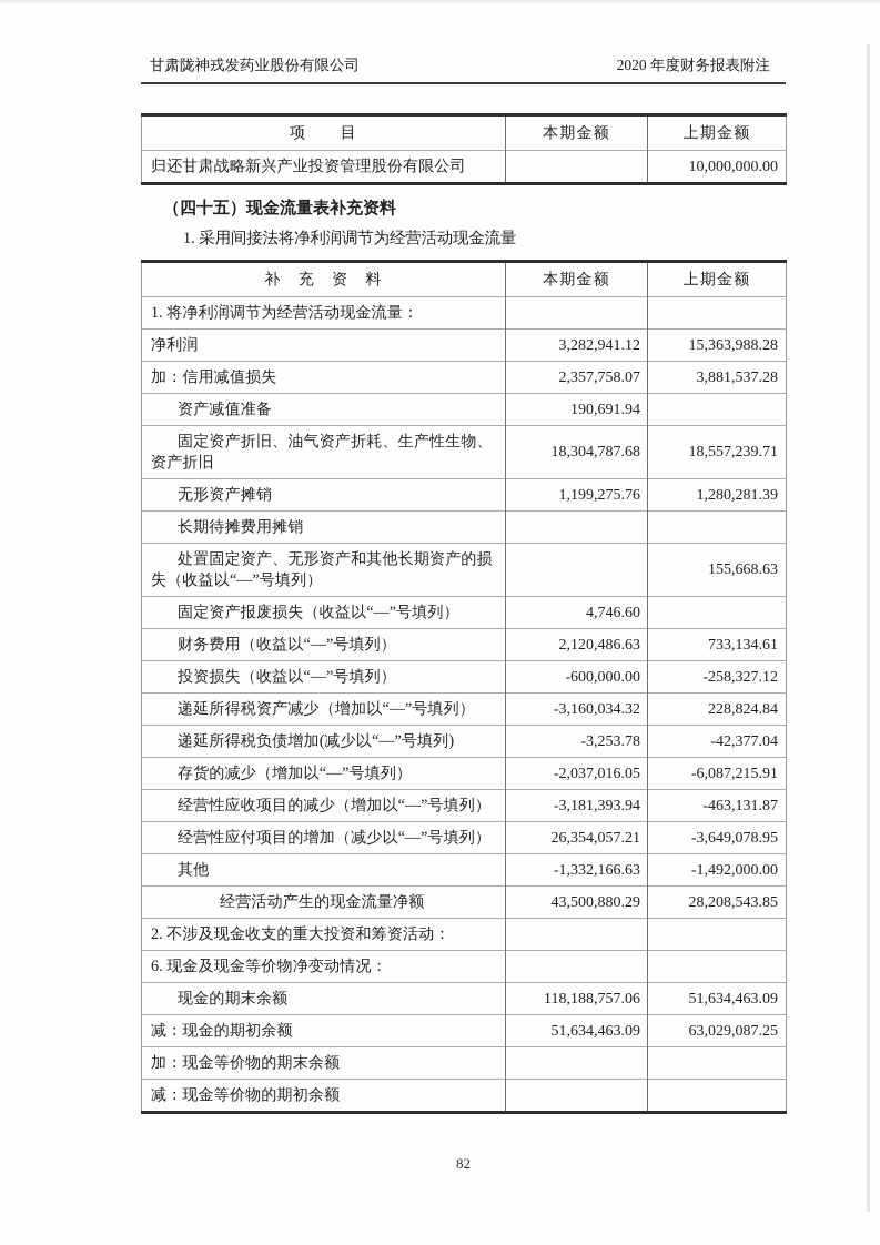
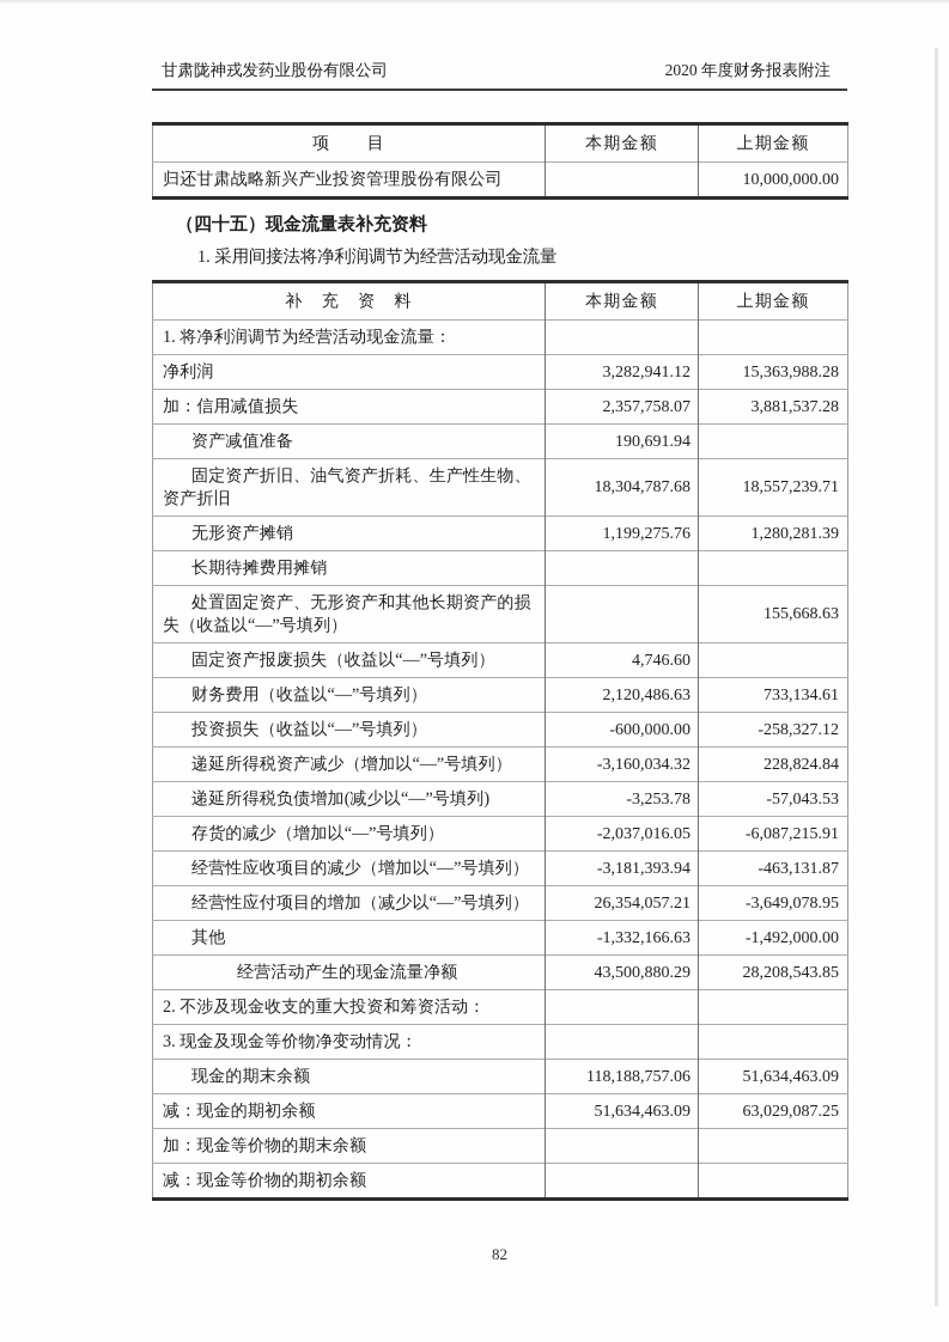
  甘肃陇神戎发药业股份有限公司
  2020 年度财务报表附注
  项 目	本期金额	上期金额
  归还甘肃战略新兴产业投资管理股份有限公司		10,000,000.00
  （四十五）现金流量表补充资料
  1. 采用间接法将净利润调节为经营活动现金流量
  补 充 资 料	本期金额	上期金额
  1. 将净利润调节为经营活动现金流量：
  净利润	3,282,941.12	15,363,988.28
  加：信用减值损失	2,357,758.07	3,881,537.28
  资产减值准备	190,691.94
  固定资产折旧、油气资产折耗、生产性生物、资产折旧	18,304,787.68	18,557,239.71
  无形资产摊销	1,199,275.76	1,280,281.39
  长期待摊费用摊销
  处置固定资产、无形资产和其他长期资产的损失（收益以“—”号填列）		155,668.63
  固定资产报废损失（收益以“—”号填列）	4,746.60
  财务费用（收益以“—”号填列）	2,120,486.63	733,134.61
  投资损失（收益以“—”号填列）	-600,000.00	-258,327.12
  递延所得税资产减少（增加以“—”号填列）	-3,160,034.32	228,824.84
- 递延所得税负债增加(减少以“—”号填列)	-3,253.78	-42,377.04
+ 递延所得税负债增加(减少以“—”号填列)	-3,253.78	-57,043.53
  存货的减少（增加以“—”号填列）	-2,037,016.05	-6,087,215.91
  经营性应收项目的减少（增加以“—”号填列）	-3,181,393.94	-463,131.87
  经营性应付项目的增加（减少以“—”号填列）	26,354,057.21	-3,649,078.95
  其他	-1,332,166.63	-1,492,000.00
  经营活动产生的现金流量净额	43,500,880.29	28,208,543.85
  2. 不涉及现金收支的重大投资和筹资活动：
- 6. 现金及现金等价物净变动情况：
+ 3. 现金及现金等价物净变动情况：
  现金的期末余额	118,188,757.06	51,634,463.09
  减：现金的期初余额	51,634,463.09	63,029,087.25
  加：现金等价物的期末余额
  减：现金等价物的期初余额
  82
